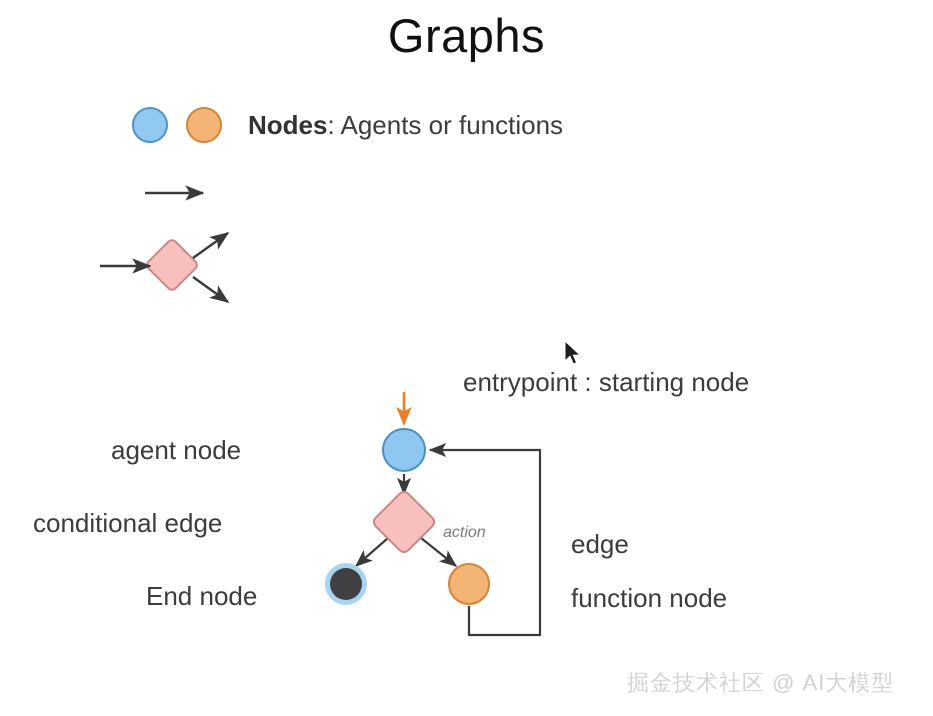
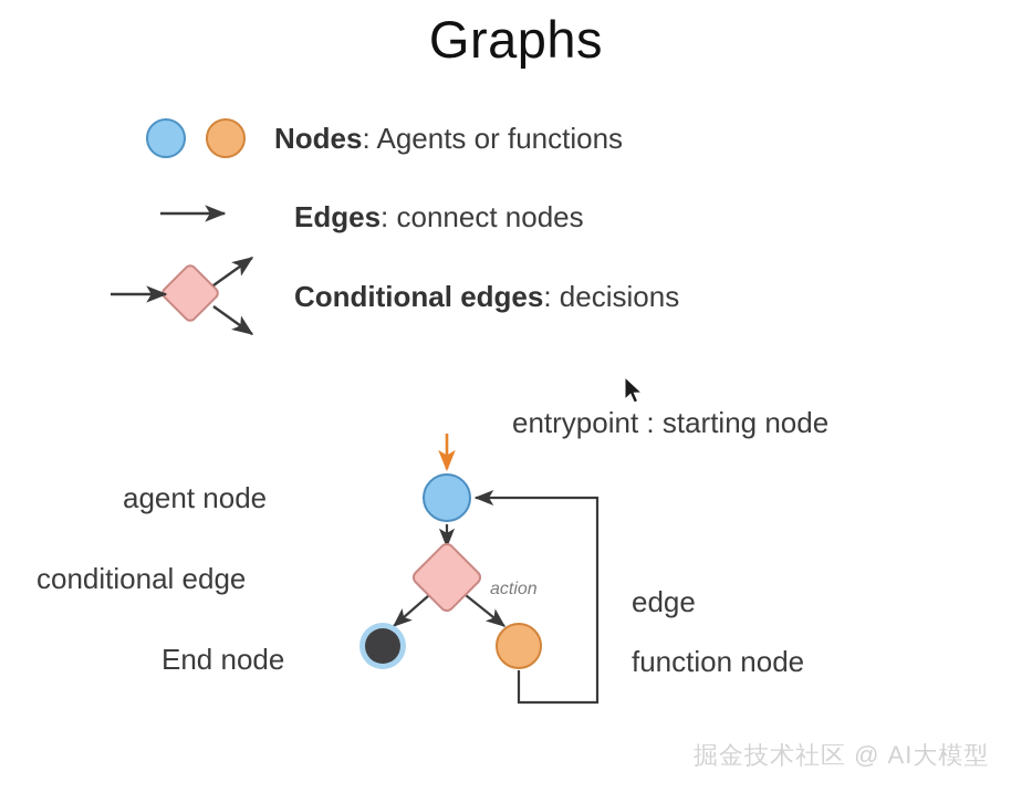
  Graphs
  Nodes: Agents or functions
+ Edges: connect nodes
+ Conditional edges: decisions
  entrypoint : starting node
  agent node
  conditional edge
  End node
  edge
  function node
  action
  掘金技术社区 @ AI大模型
